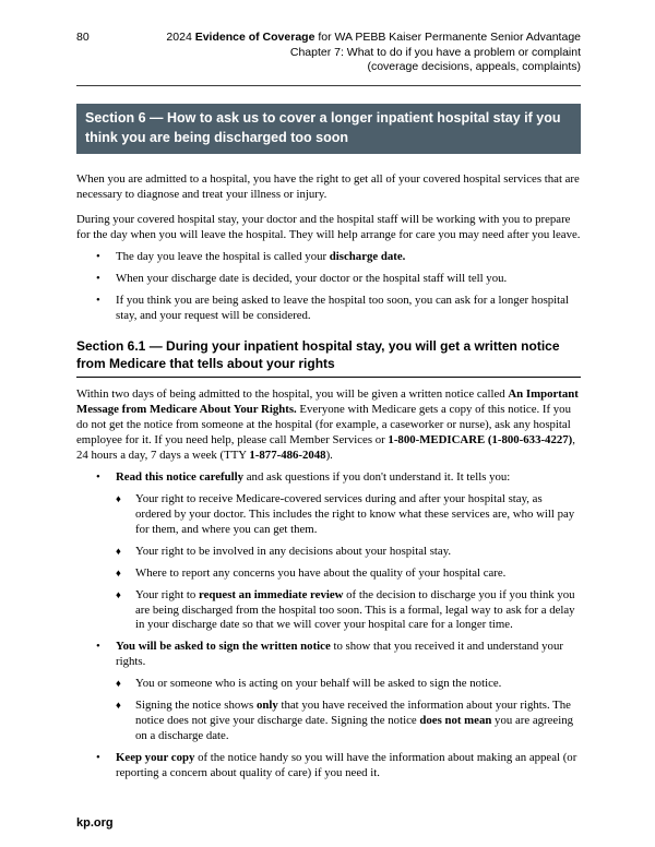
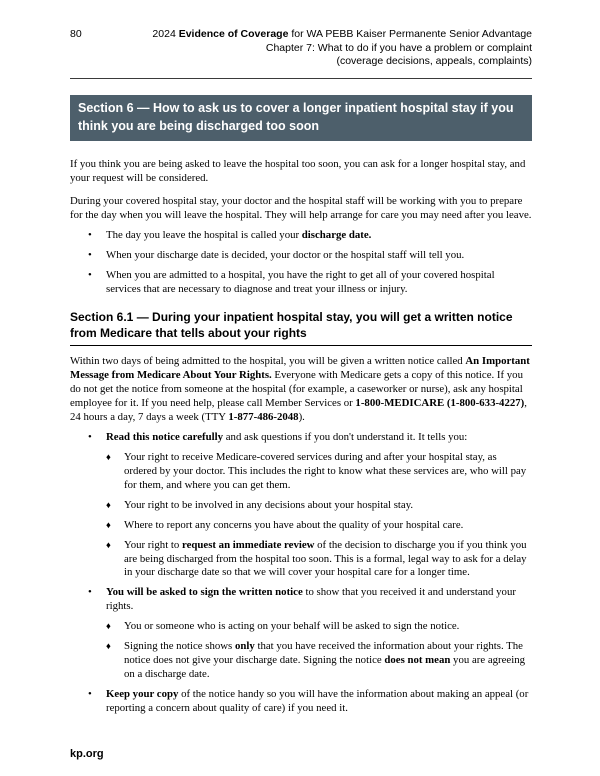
  80
  2024 Evidence of Coverage for WA PEBB Kaiser Permanente Senior Advantage
  Chapter 7: What to do if you have a problem or complaint
  (coverage decisions, appeals, complaints)
  Section 6 — How to ask us to cover a longer inpatient hospital stay if you think you are being discharged too soon
- When you are admitted to a hospital, you have the right to get all of your covered hospital services that are necessary to diagnose and treat your illness or injury.
+ If you think you are being asked to leave the hospital too soon, you can ask for a longer hospital stay, and your request will be considered.
  During your covered hospital stay, your doctor and the hospital staff will be working with you to prepare for the day when you will leave the hospital. They will help arrange for care you may need after you leave.
  •
  The day you leave the hospital is called your discharge date.
  •
  When your discharge date is decided, your doctor or the hospital staff will tell you.
  •
- If you think you are being asked to leave the hospital too soon, you can ask for a longer hospital stay, and your request will be considered.
+ When you are admitted to a hospital, you have the right to get all of your covered hospital services that are necessary to diagnose and treat your illness or injury.
  Section 6.1 — During your inpatient hospital stay, you will get a written notice from Medicare that tells about your rights
  Within two days of being admitted to the hospital, you will be given a written notice called An Important Message from Medicare About Your Rights. Everyone with Medicare gets a copy of this notice. If you do not get the notice from someone at the hospital (for example, a caseworker or nurse), ask any hospital employee for it. If you need help, please call Member Services or 1-800-MEDICARE (1-800-633-4227), 24 hours a day, 7 days a week (TTY 1-877-486-2048).
  •
  Read this notice carefully and ask questions if you don't understand it. It tells you:
  ♦
  Your right to receive Medicare-covered services during and after your hospital stay, as ordered by your doctor. This includes the right to know what these services are, who will pay for them, and where you can get them.
  ♦
  Your right to be involved in any decisions about your hospital stay.
  ♦
  Where to report any concerns you have about the quality of your hospital care.
  ♦
  Your right to request an immediate review of the decision to discharge you if you think you are being discharged from the hospital too soon. This is a formal, legal way to ask for a delay in your discharge date so that we will cover your hospital care for a longer time.
  •
  You will be asked to sign the written notice to show that you received it and understand your rights.
  ♦
  You or someone who is acting on your behalf will be asked to sign the notice.
  ♦
  Signing the notice shows only that you have received the information about your rights. The notice does not give your discharge date. Signing the notice does not mean you are agreeing on a discharge date.
  •
  Keep your copy of the notice handy so you will have the information about making an appeal (or reporting a concern about quality of care) if you need it.
  kp.org
